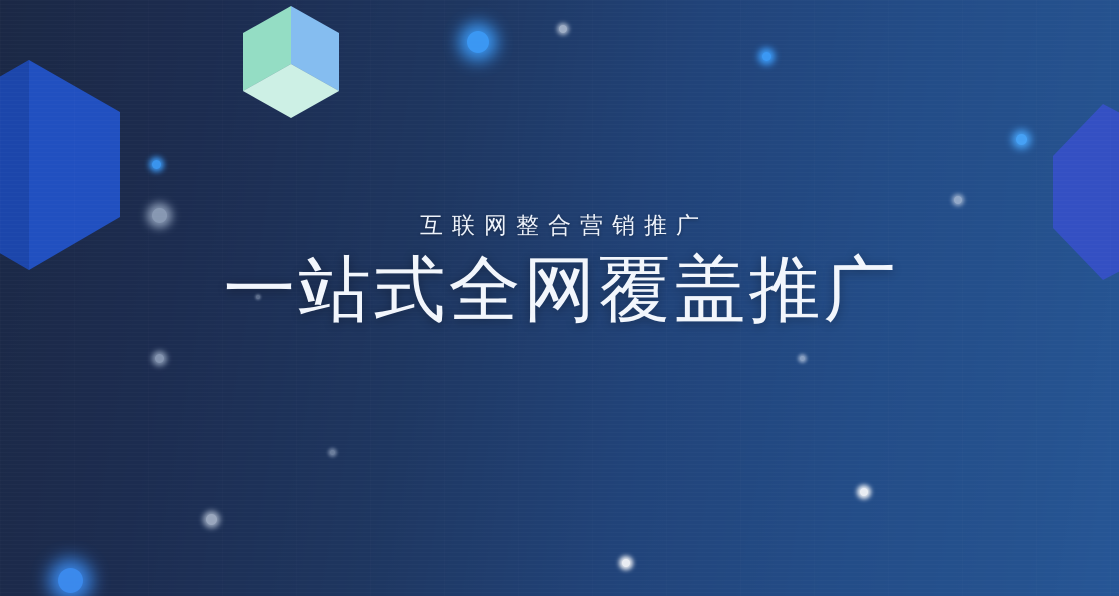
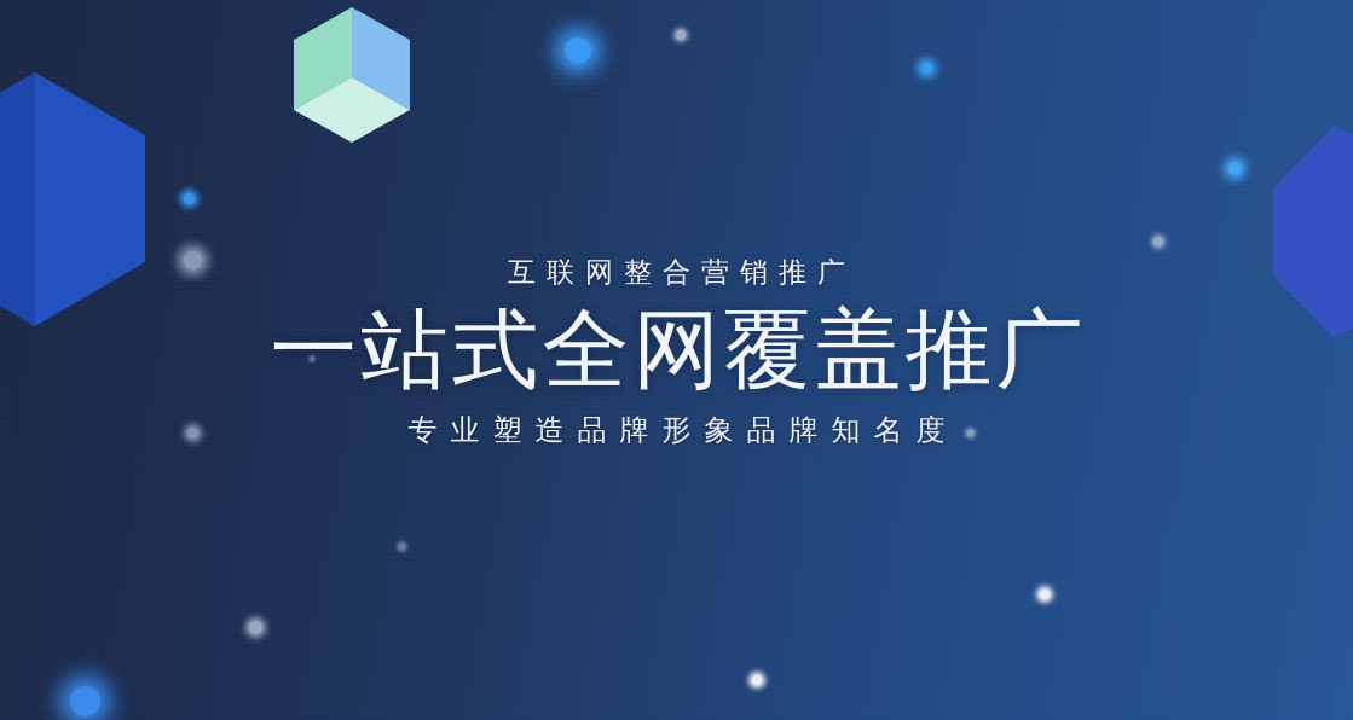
  互联网整合营销推广
  一站式全网覆盖推广
+ 专业塑造品牌形象品牌知名度
